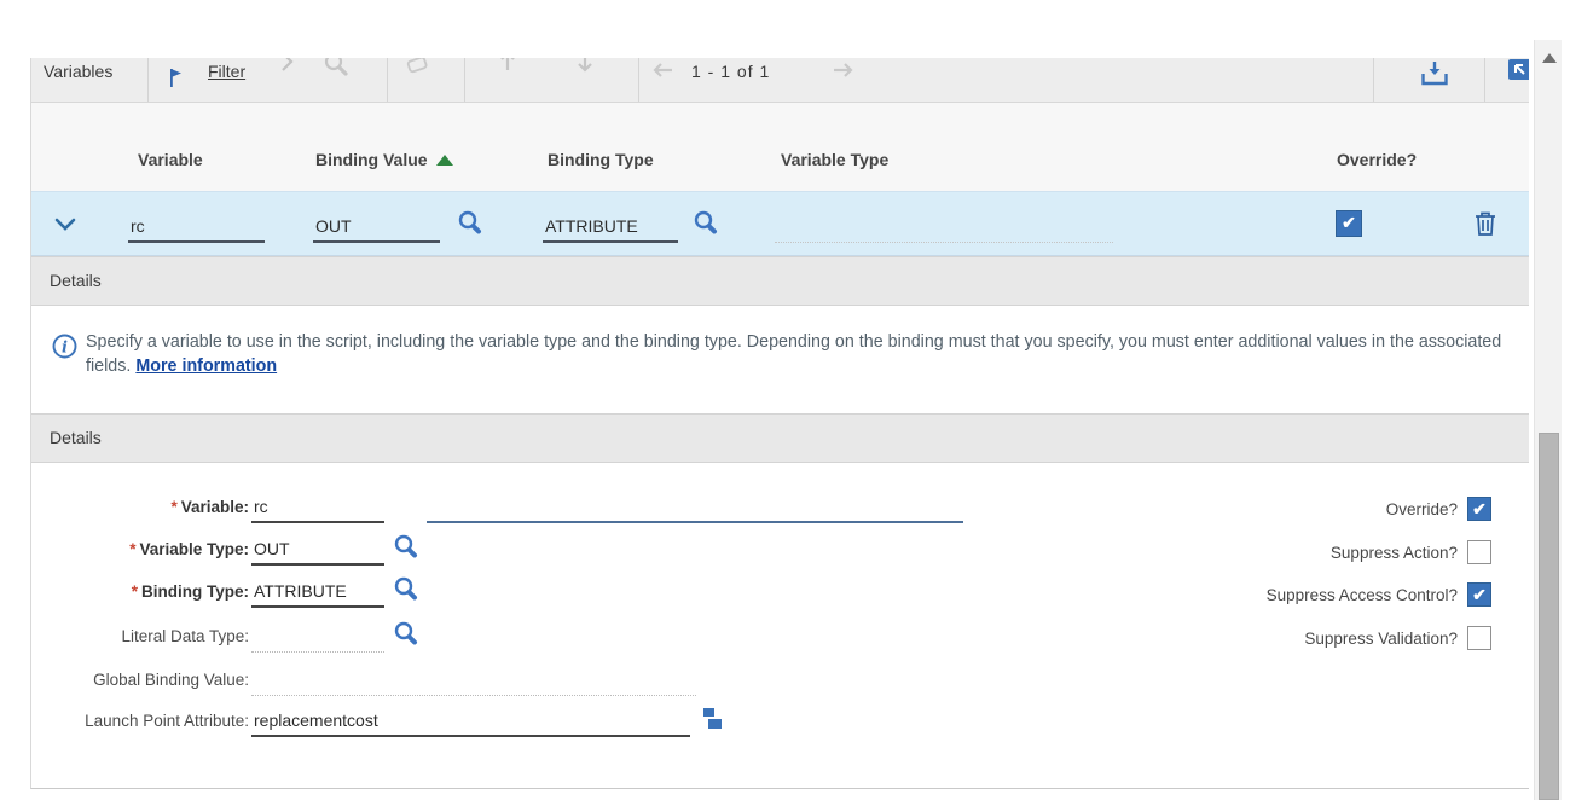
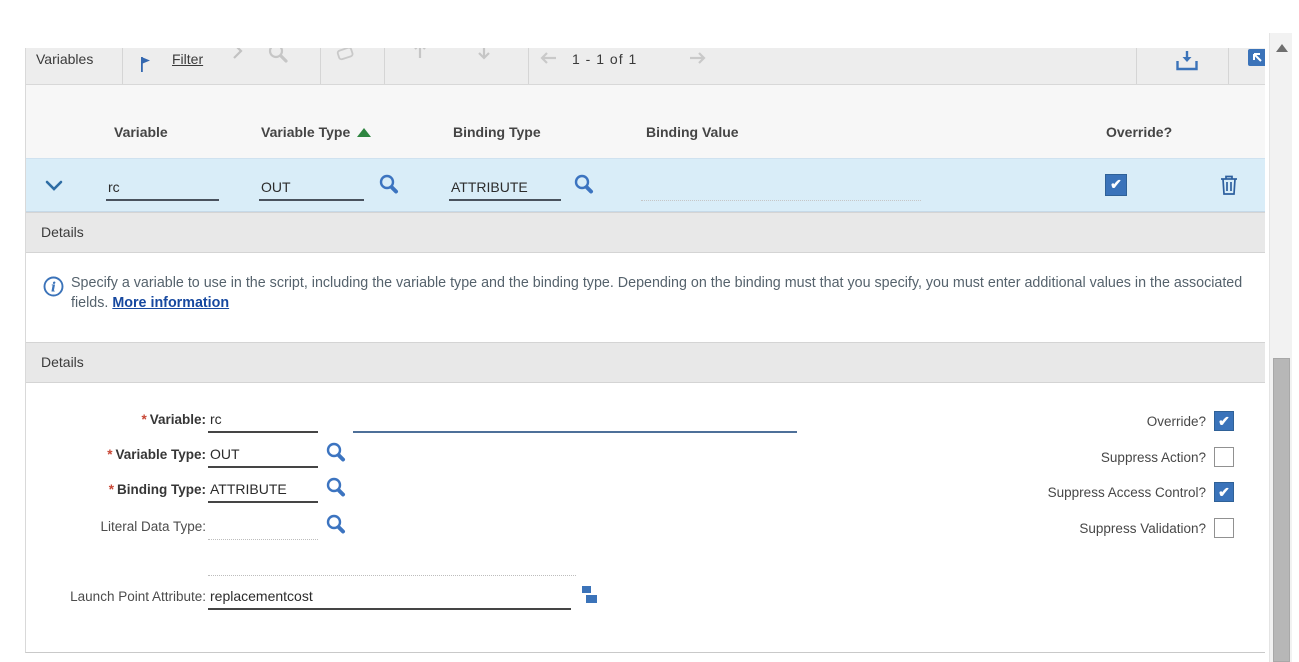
  Variables
  Filter
  1 - 1 of 1
  Variable
- Binding Value
+ Variable Type
  Binding Type
- Variable Type
+ Binding Value
  Override?
  rc
  OUT
  ATTRIBUTE
  Details
  i
  Specify a variable to use in the script, including the variable type and the binding type. Depending on the binding must that you specify, you must enter additional values in the associated fields. More information
  Details
  * Variable:
  rc
  * Variable Type:
  OUT
  * Binding Type:
  ATTRIBUTE
  Literal Data Type:
- Global Binding Value:
  Launch Point Attribute:
  replacementcost
  Override?
  Suppress Action?
  Suppress Access Control?
  Suppress Validation?
